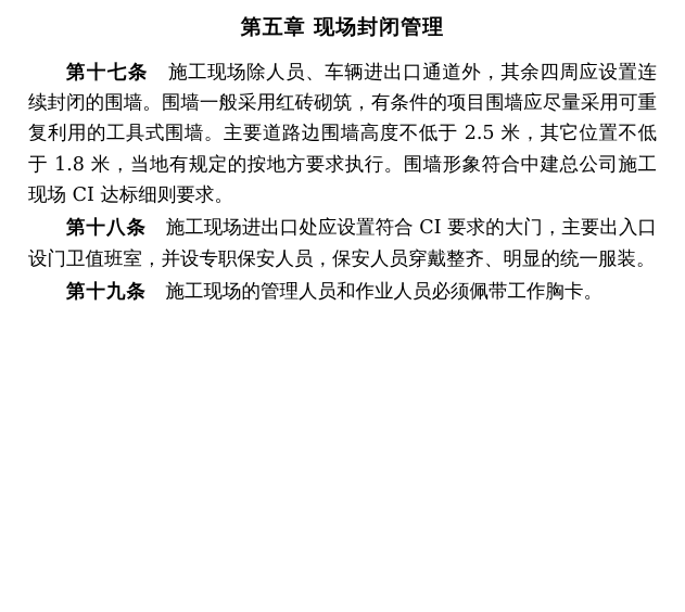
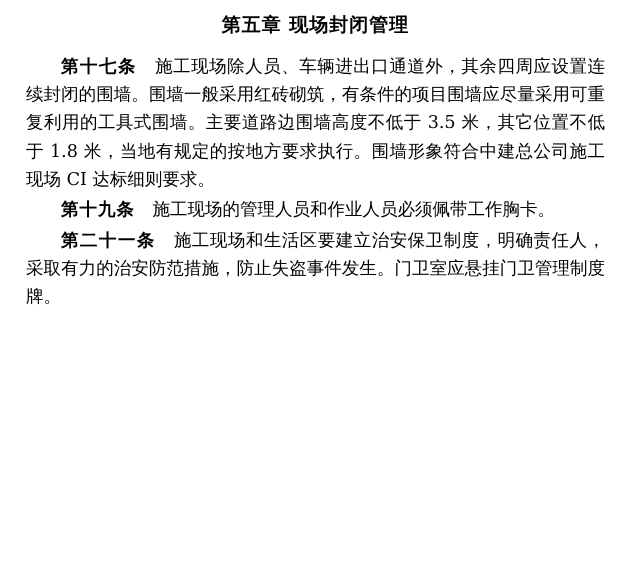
  第五章 现场封闭管理
- 第十七条 施工现场除人员、车辆进出口通道外，其余四周应设置连续封闭的围墙。围墙一般采用红砖砌筑，有条件的项目围墙应尽量采用可重复利用的工具式围墙。主要道路边围墙高度不低于 2.5 米，其它位置不低于 1.8 米，当地有规定的按地方要求执行。围墙形象符合中建总公司施工现场 CI 达标细则要求。
+ 第十七条 施工现场除人员、车辆进出口通道外，其余四周应设置连续封闭的围墙。围墙一般采用红砖砌筑，有条件的项目围墙应尽量采用可重复利用的工具式围墙。主要道路边围墙高度不低于 3.5 米，其它位置不低于 1.8 米，当地有规定的按地方要求执行。围墙形象符合中建总公司施工现场 CI 达标细则要求。
- 第十八条 施工现场进出口处应设置符合 CI 要求的大门，主要出入口设门卫值班室，并设专职保安人员，保安人员穿戴整齐、明显的统一服装。
  第十九条 施工现场的管理人员和作业人员必须佩带工作胸卡。
+ 第二十一条 施工现场和生活区要建立治安保卫制度，明确责任人，采取有力的治安防范措施，防止失盗事件发生。门卫室应悬挂门卫管理制度牌。
